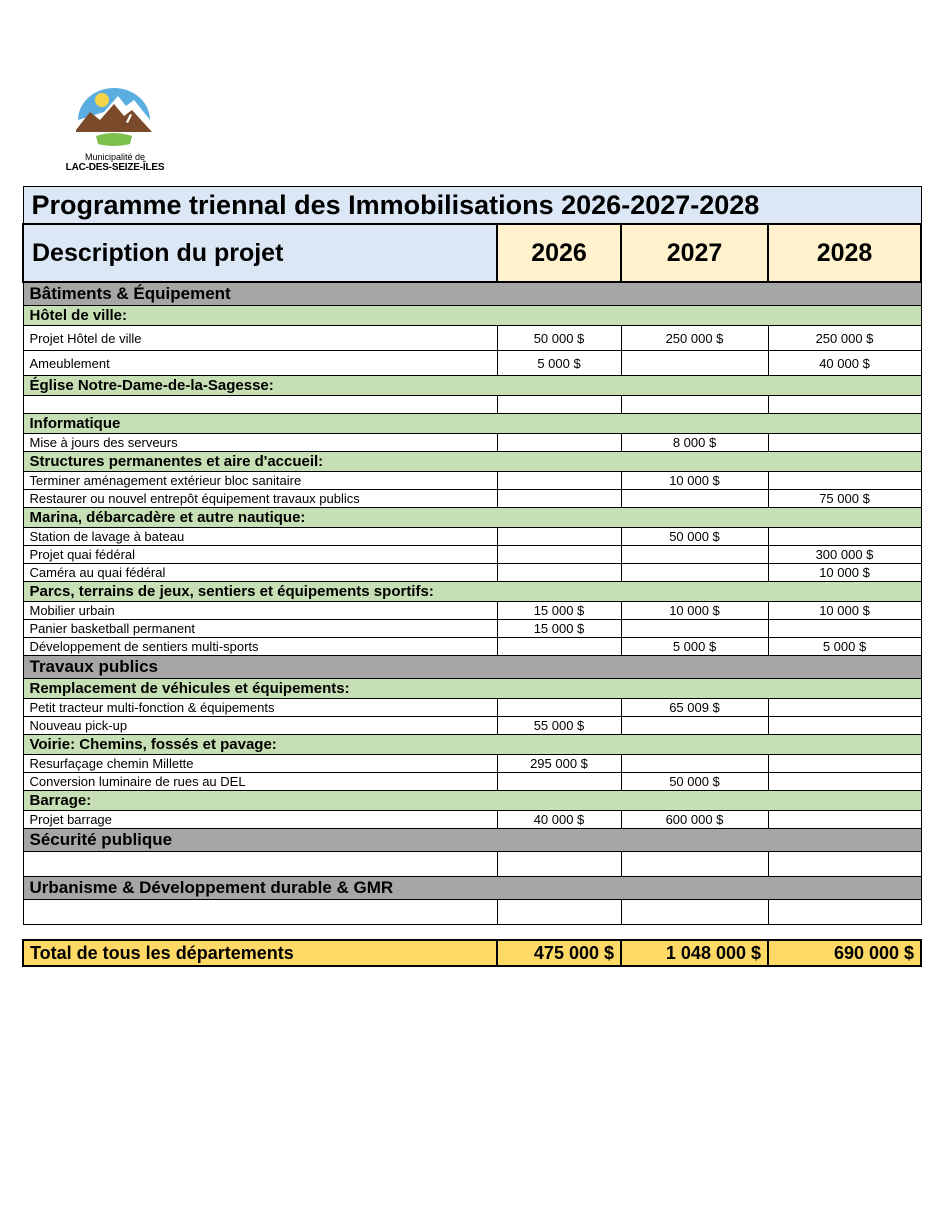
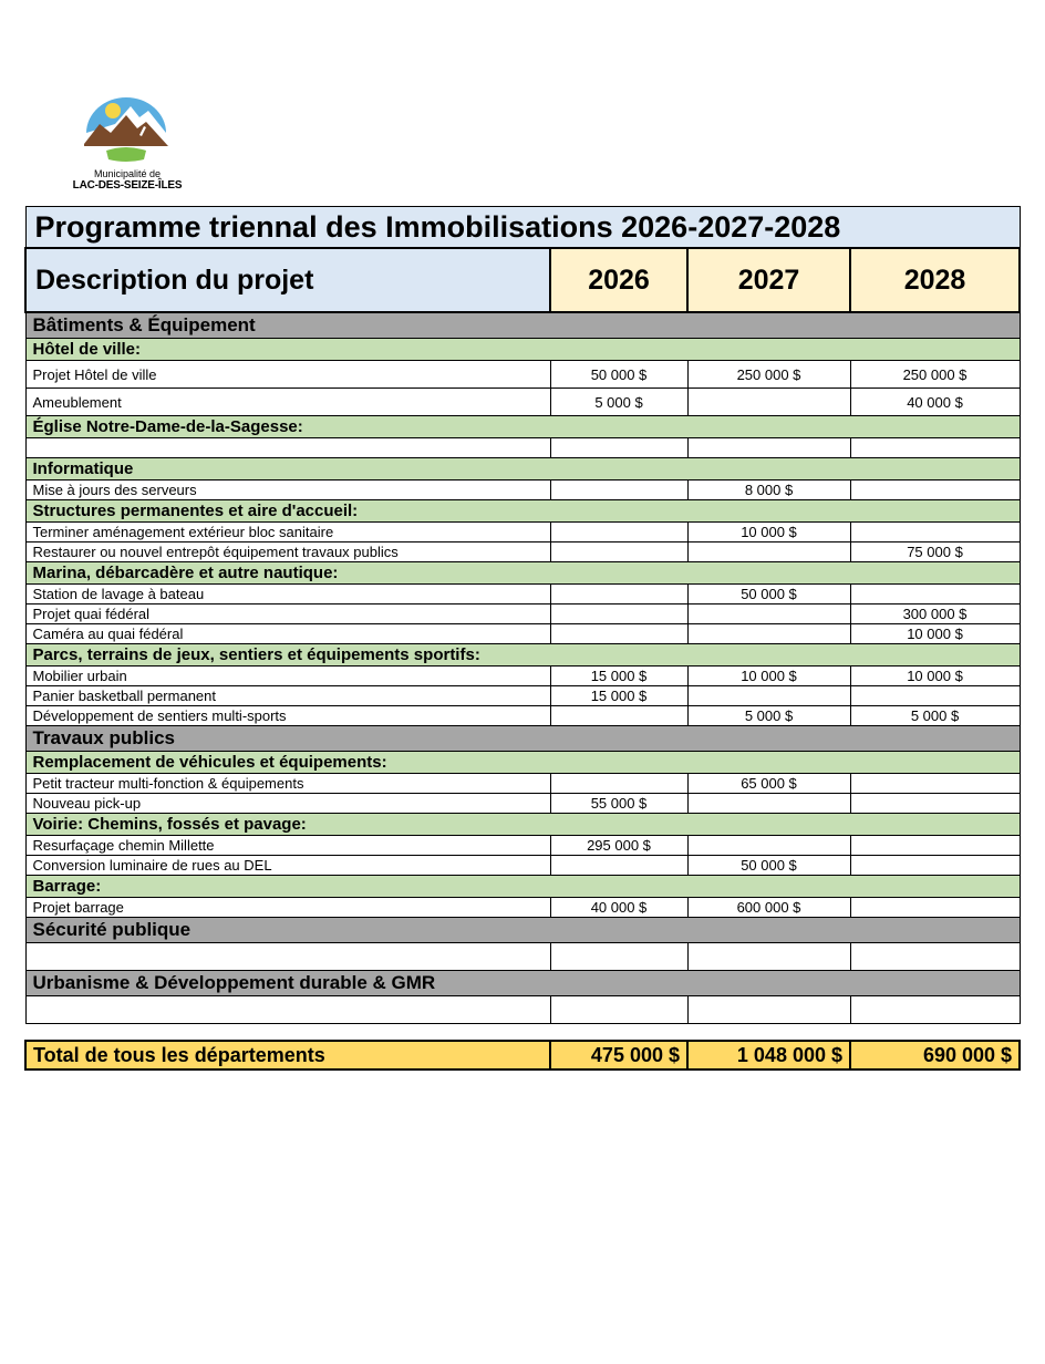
  Municipalité de
  LAC-DES-SEIZE-ÎLES
  Programme triennal des Immobilisations 2026-2027-2028
  Description du projet	2026	2027	2028
  Bâtiments & Équipement
  Hôtel de ville:
  Projet Hôtel de ville	50 000 $	250 000 $	250 000 $
  Ameublement	5 000 $		40 000 $
  Église Notre-Dame-de-la-Sagesse:
  Informatique
  Mise à jours des serveurs		8 000 $
  Structures permanentes et aire d'accueil:
  Terminer aménagement extérieur bloc sanitaire		10 000 $
  Restaurer ou nouvel entrepôt équipement travaux publics			75 000 $
  Marina, débarcadère et autre nautique:
  Station de lavage à bateau		50 000 $
  Projet quai fédéral			300 000 $
  Caméra au quai fédéral			10 000 $
  Parcs, terrains de jeux, sentiers et équipements sportifs:
  Mobilier urbain	15 000 $	10 000 $	10 000 $
  Panier basketball permanent	15 000 $
  Développement de sentiers multi-sports		5 000 $	5 000 $
  Travaux publics
  Remplacement de véhicules et équipements:
- Petit tracteur multi-fonction & équipements		65 009 $
+ Petit tracteur multi-fonction & équipements		65 000 $
  Nouveau pick-up	55 000 $
  Voirie: Chemins, fossés et pavage:
  Resurfaçage chemin Millette	295 000 $
  Conversion luminaire de rues au DEL		50 000 $
  Barrage:
  Projet barrage	40 000 $	600 000 $
  Sécurité publique
  Urbanisme & Développement durable & GMR
  Total de tous les départements	475 000 $	1 048 000 $	690 000 $
